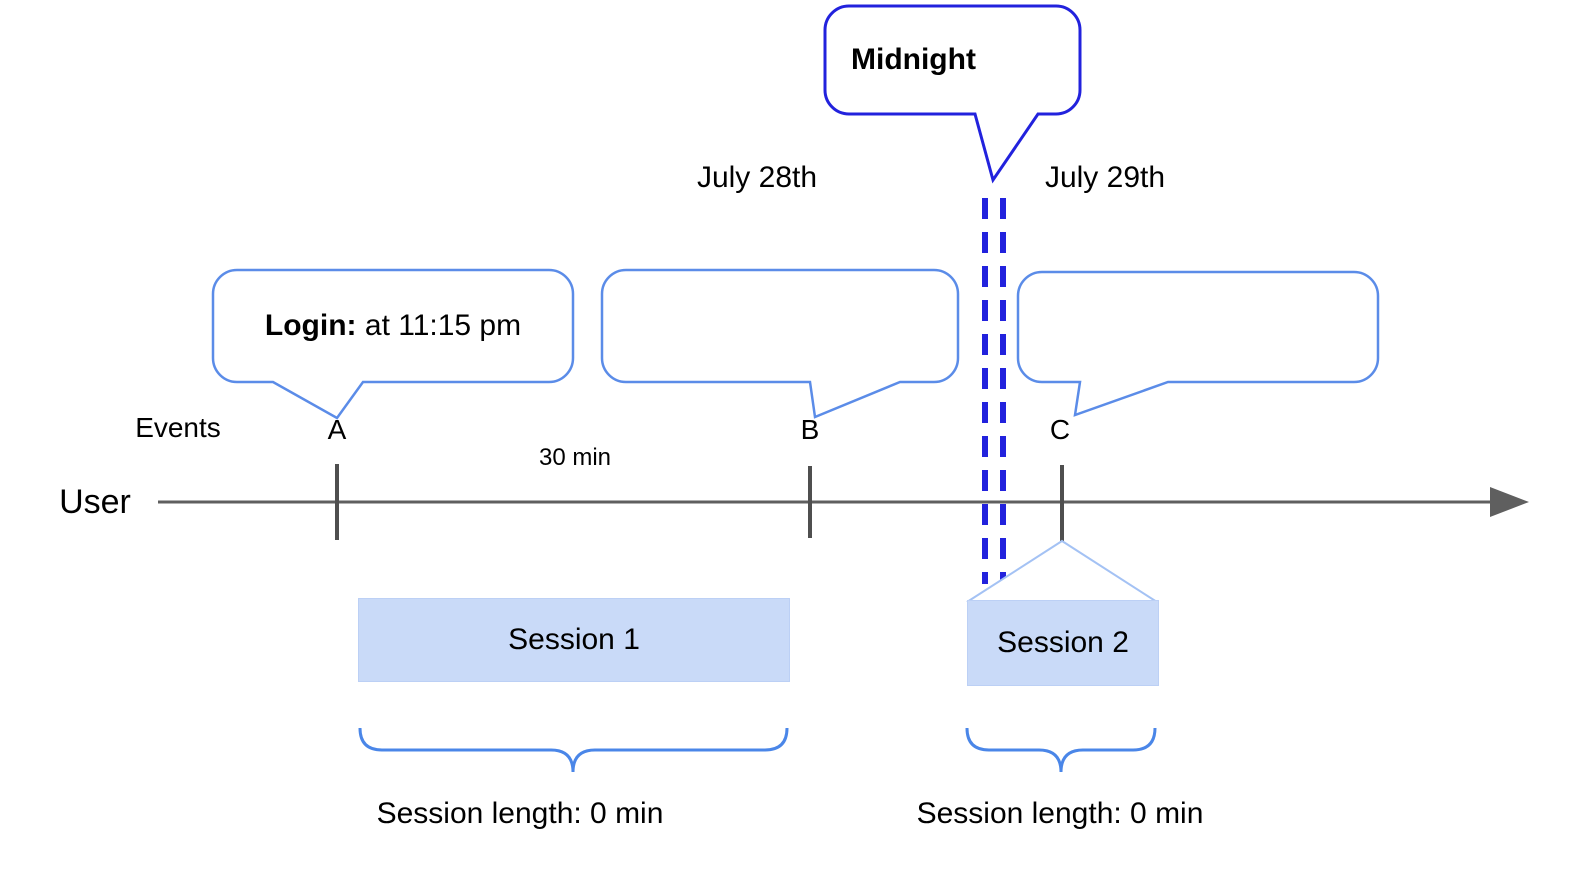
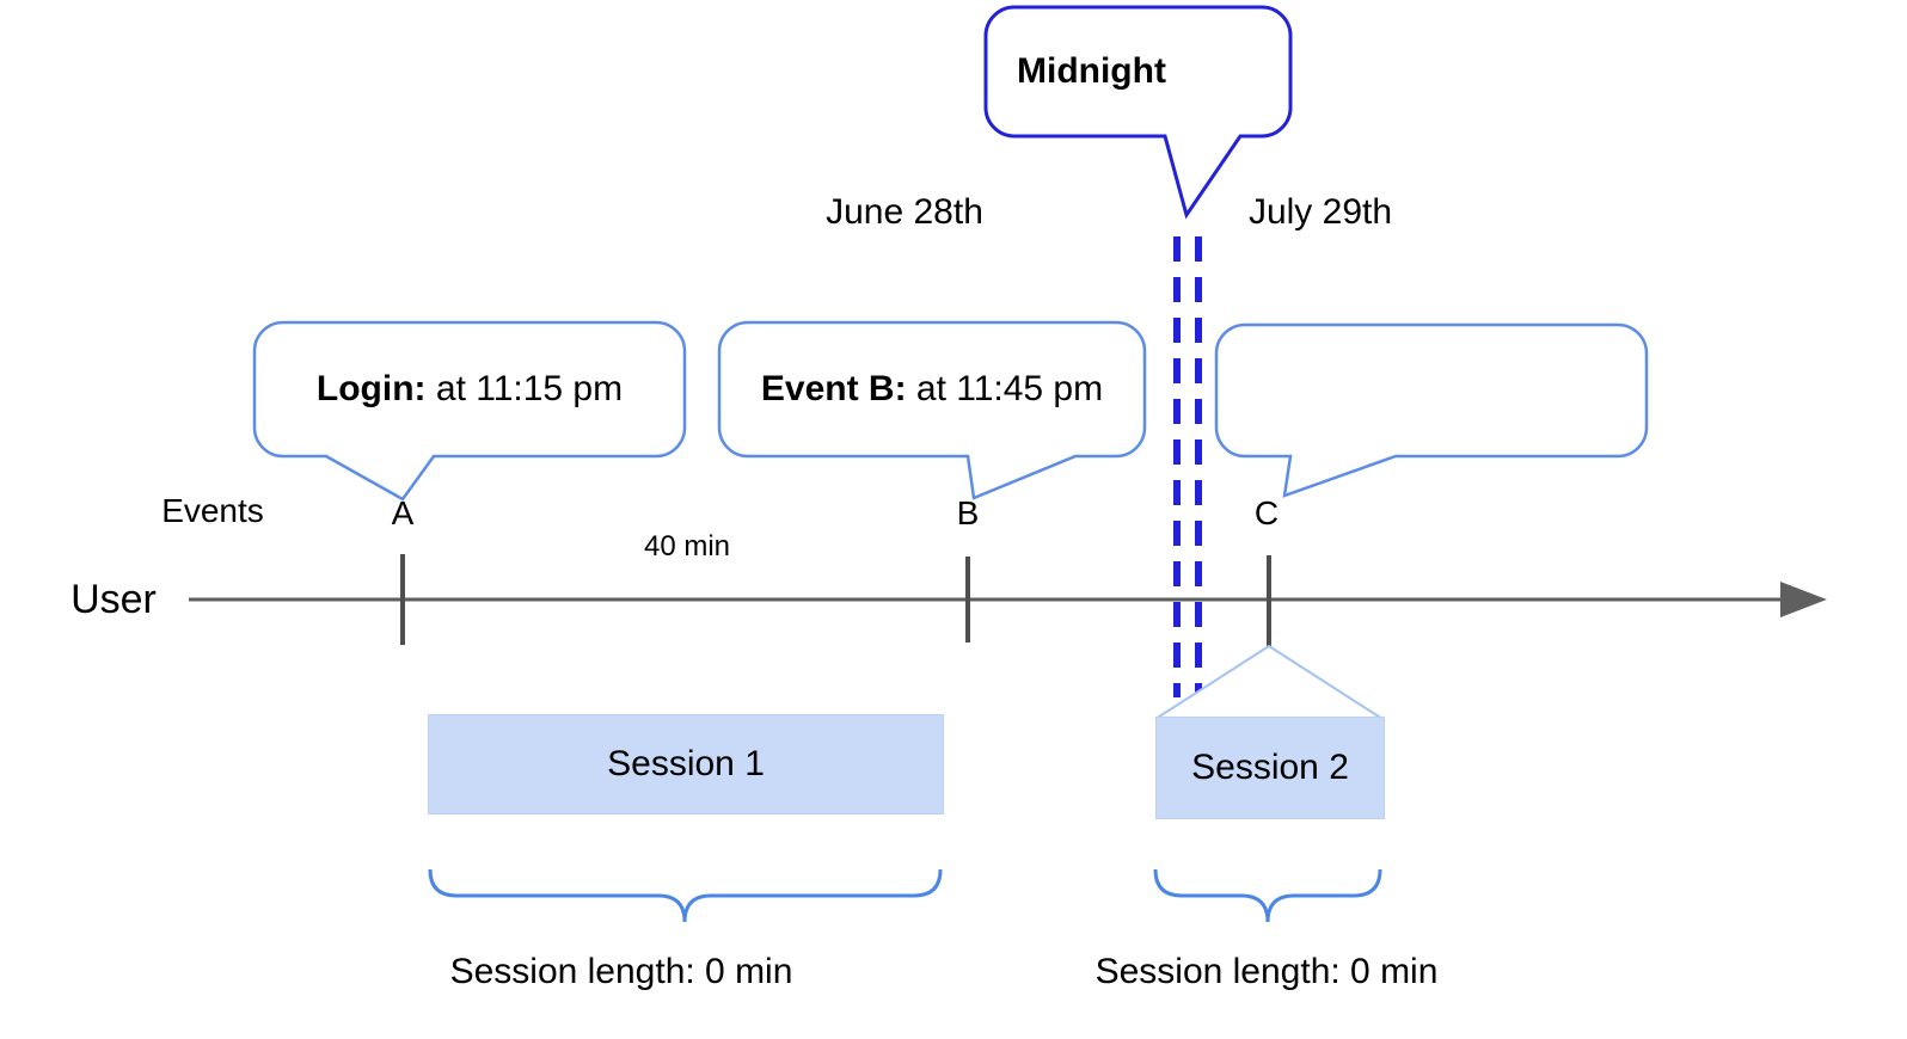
  Midnight
- July 28th
+ June 28th
  July 29th
  Login:
  at 11:15 pm
+ Event B:
+ at 11:45 pm
  Events
  A
  B
  C
  User
- 30 min
+ 40 min
  Session 1
  Session 2
  Session length: 0 min
  Session length: 0 min
